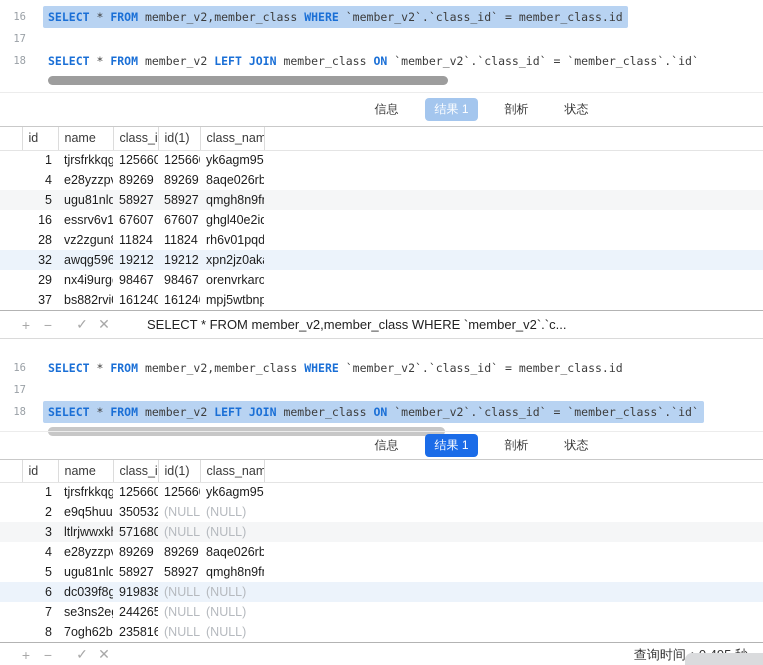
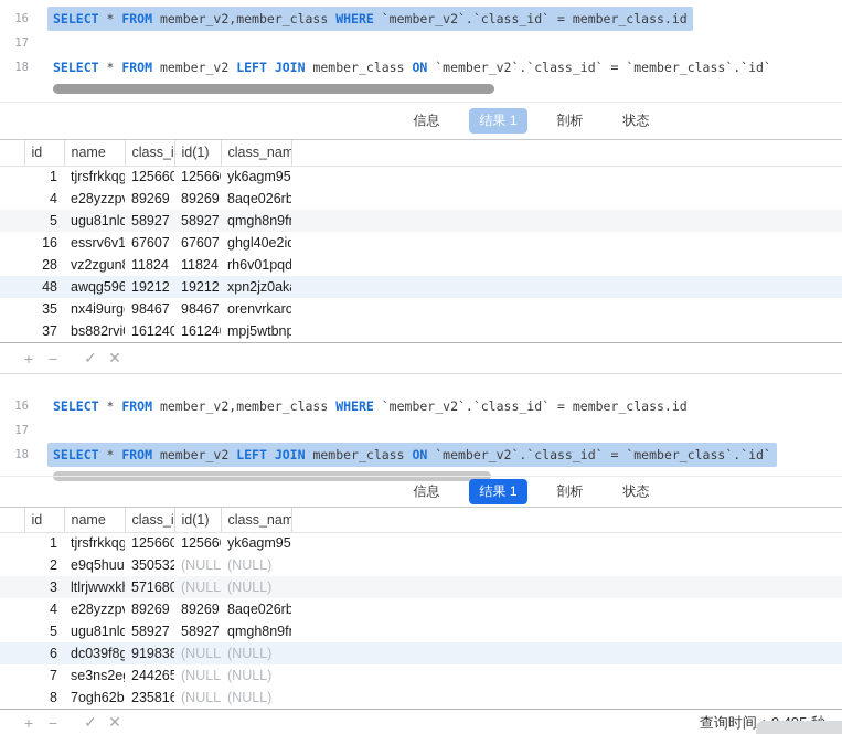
  16
  SELECT * FROM member_v2,member_class WHERE `member_v2`.`class_id` = member_class.id
  17
  18
  SELECT * FROM member_v2 LEFT JOIN member_class ON `member_v2`.`class_id` = `member_class`.`id`
  信息
  结果 1
  剖析
  状态
  	id	name	class_i	id(1)	class_nam
  	1	tjrsfrkkqg	125660	12566	yk6agm95
  	4	e28yzzp	89269	89269	8aqe026rb
  	5	ugu81nlq	58927	58927	qmgh8n9f
  	16	essrv6v1	67607	67607	ghgl40e2id
  	28	vz2zgun	11824	11824	rh6v01pqd
- 	32	awqg596	19212	19212	xpn2jz0ak
+ 	48	awqg596	19212	19212	xpn2jz0ak
- 	29	nx4i9urg	98467	98467	orenvrkaro
+ 	35	nx4i9urg	98467	98467	orenvrkaro
  	37	bs882rvi	161240	16124	mpj5wtbnp
  +
  −
  ✓
  ✕
- SELECT * FROM member_v2,member_class WHERE `member_v2`.`c...
  16
  SELECT * FROM member_v2,member_class WHERE `member_v2`.`class_id` = member_class.id
  17
  18
  SELECT * FROM member_v2 LEFT JOIN member_class ON `member_v2`.`class_id` = `member_class`.`id`
  信息
  结果 1
  剖析
  状态
  	id	name	class_i	id(1)	class_nam
  	1	tjrsfrkkqg	125660	12566	yk6agm95
  	2	e9q5huu	350532	(NULL	(NULL)
  	3	ltlrjwwxk	571680	(NULL	(NULL)
  	4	e28yzzp	89269	89269	8aqe026rb
  	5	ugu81nlq	58927	58927	qmgh8n9f
  	6	dc039f8g	919838	(NULL	(NULL)
  	7	se3ns2e	244265	(NULL	(NULL)
  	8	7ogh62b	235816	(NULL	(NULL)
  +
  −
  ✓
  ✕
